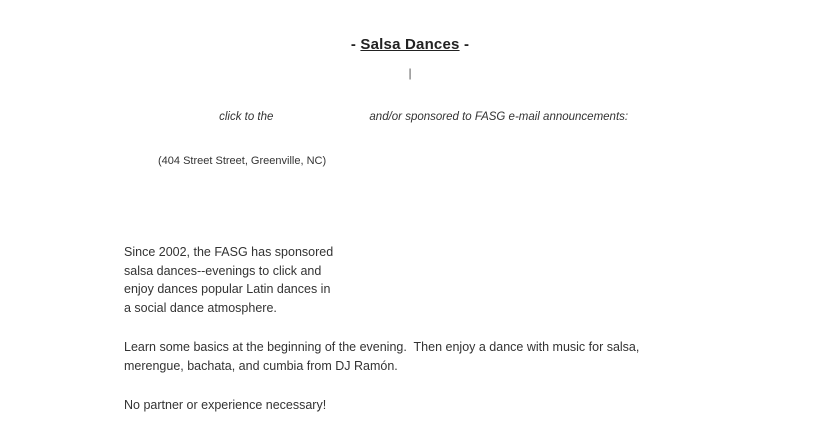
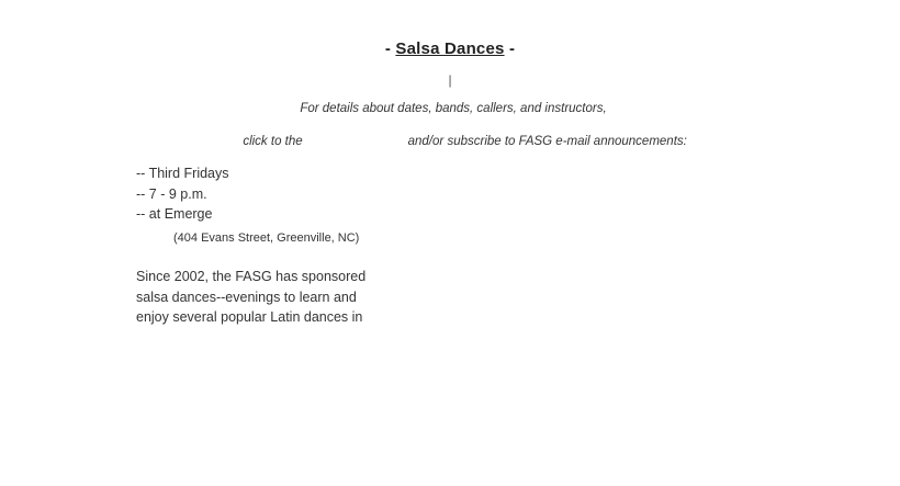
  - Salsa Dances -
  |
+ For details about dates, bands, callers, and instructors,
- click to the and/or sponsored to FASG e-mail announcements:
+ click to the and/or subscribe to FASG e-mail announcements:
+ -- Third Fridays
+ -- 7 - 9 p.m.
+ -- at Emerge
- (404 Street Street, Greenville, NC)
+ (404 Evans Street, Greenville, NC)
  Since 2002, the FASG has sponsored
- salsa dances--evenings to click and
+ salsa dances--evenings to learn and
- enjoy dances popular Latin dances in
+ enjoy several popular Latin dances in
- a social dance atmosphere.
- Learn some basics at the beginning of the evening. Then enjoy a dance with music for salsa,
- merengue, bachata, and cumbia from DJ Ramón.
- No partner or experience necessary!
